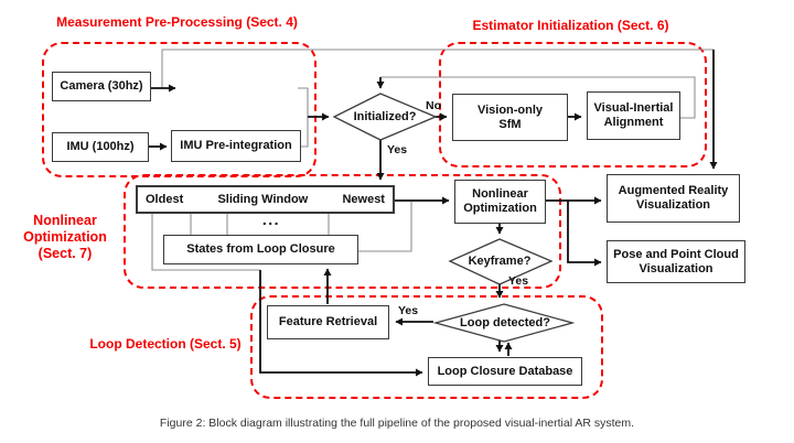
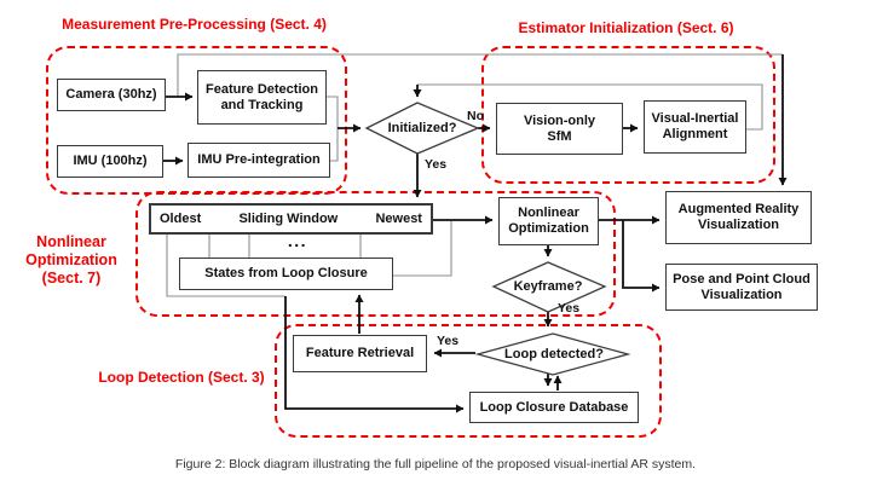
  Measurement Pre-Processing (Sect. 4)
  Estimator Initialization (Sect. 6)
  Nonlinear
  Optimization
  (Sect. 7)
- Loop Detection (Sect. 5)
+ Loop Detection (Sect. 3)
  Camera (30hz)
+ Feature Detection
+ and Tracking
  IMU (100hz)
  IMU Pre-integration
  Vision-only
  SfM
  Visual-Inertial
  Alignment
  Oldest
  Sliding Window
  Newest
  ...
  States from Loop Closure
  Nonlinear
  Optimization
  Augmented Reality
  Visualization
  Pose and Point Cloud
  Visualization
  Feature Retrieval
  Loop Closure Database
  Initialized?
  Keyframe?
  Loop detected?
  No
  Yes
  Yes
  Yes
  Figure 2: Block diagram illustrating the full pipeline of the proposed visual-inertial AR system.
